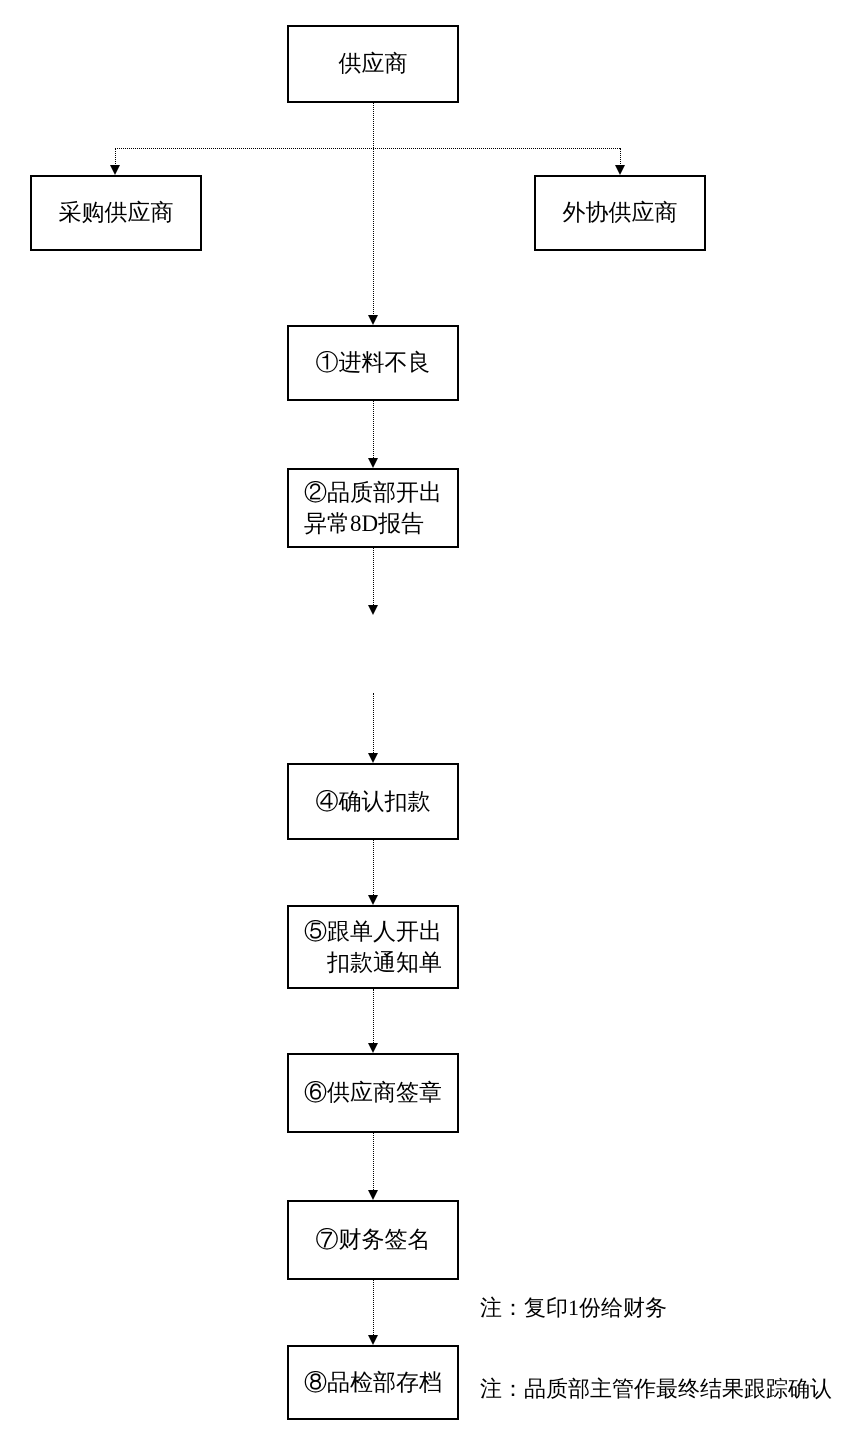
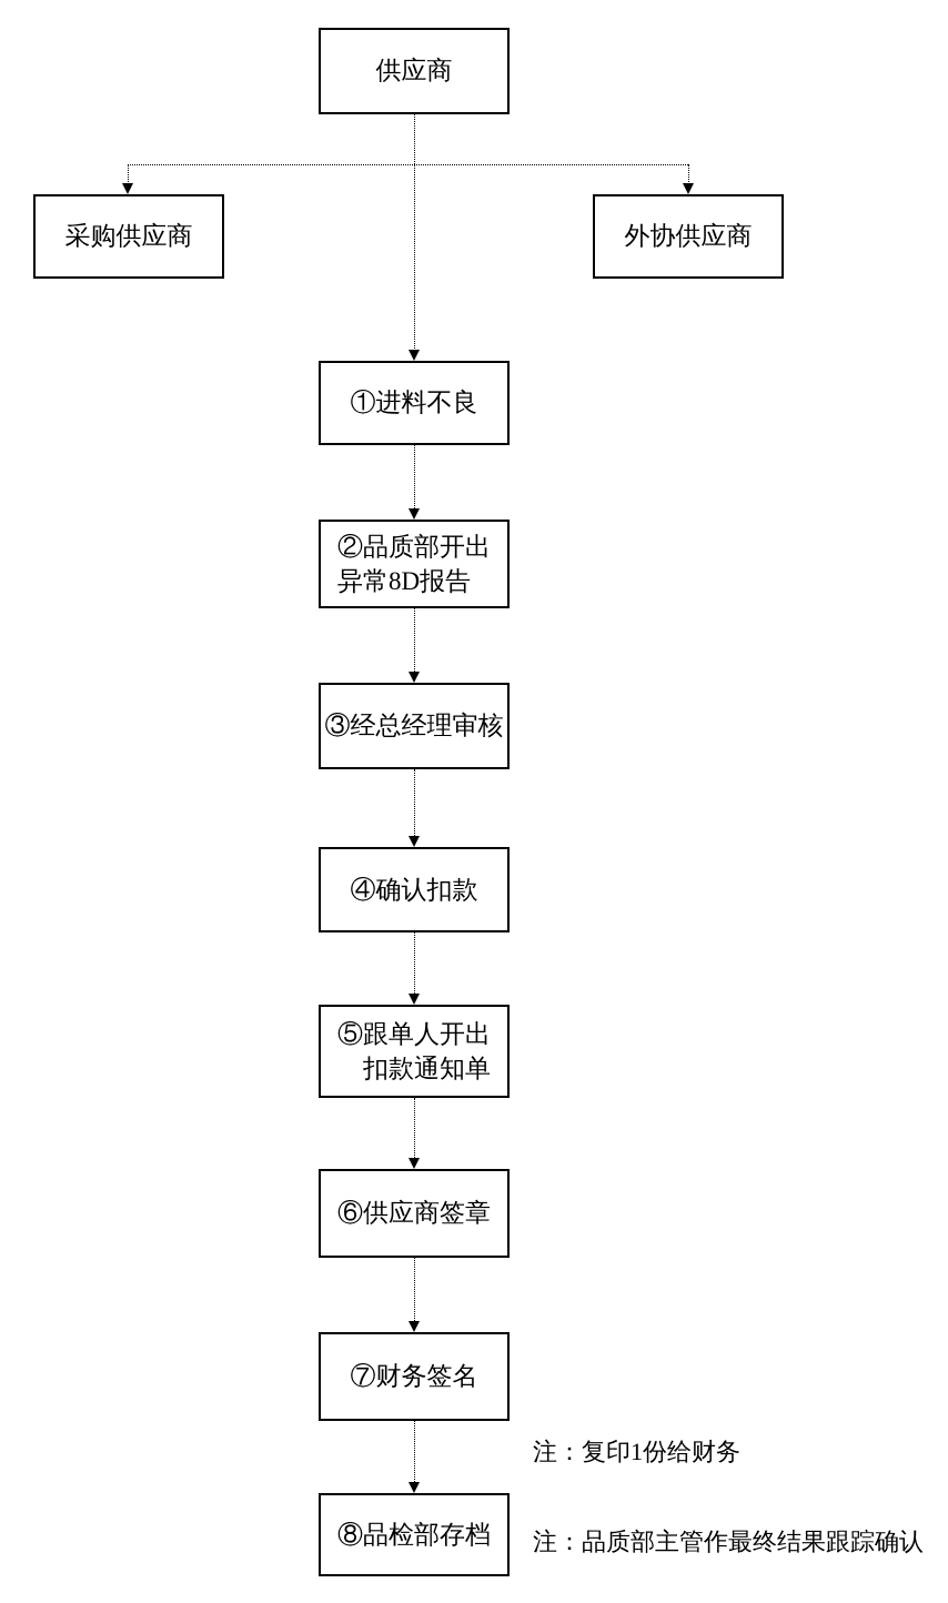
  供应商
  采购供应商
  外协供应商
  ①进料不良
  ②品质部开出
  异常8D报告
+ ③经总经理审核
  ④确认扣款
  ⑤跟单人开出
  扣款通知单
  ⑥供应商签章
  ⑦财务签名
  ⑧品检部存档
  注：复印1份给财务
  注：品质部主管作最终结果跟踪确认
